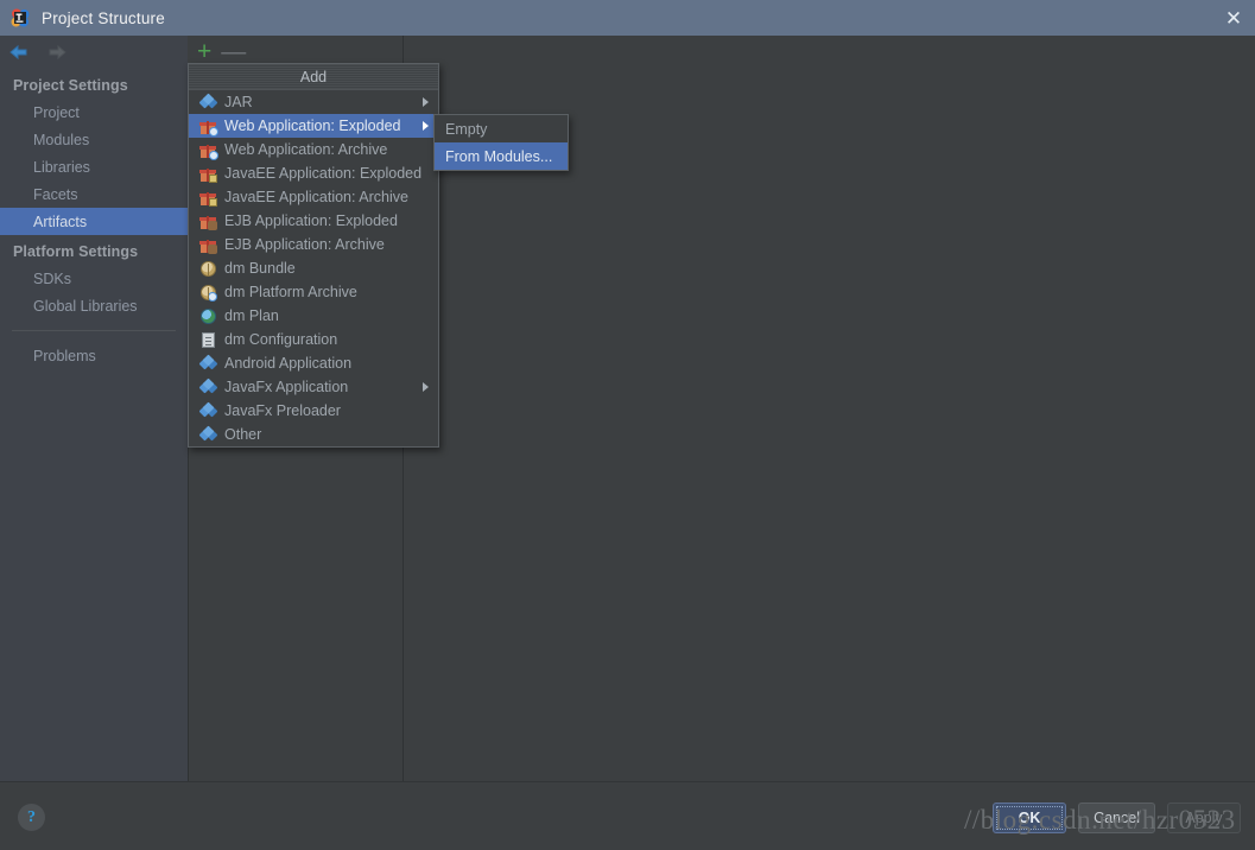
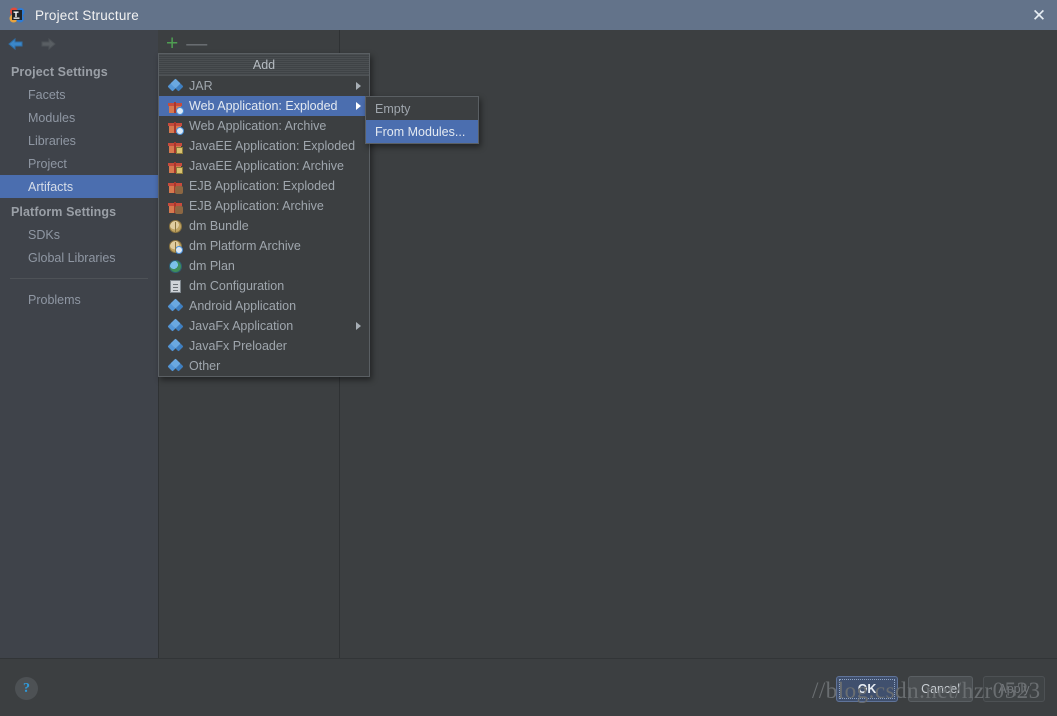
  Project Structure
  ✕
  Project Settings
- Project
+ Facets
  Modules
  Libraries
- Facets
+ Project
  Artifacts
  Platform Settings
  SDKs
  Global Libraries
  Problems
  +
  —
  Add
  JAR
  Web Application: Exploded
  Web Application: Archive
  JavaEE Application: Exploded
  JavaEE Application: Archive
  EJB Application: Exploded
  EJB Application: Archive
  dm Bundle
  dm Platform Archive
  dm Plan
  dm Configuration
  Android Application
  JavaFx Application
  JavaFx Preloader
  Other
  Empty
  From Modules...
  ?
  OK
  Cancel
  Apply
  //blog.csdn.net/hzr0523
